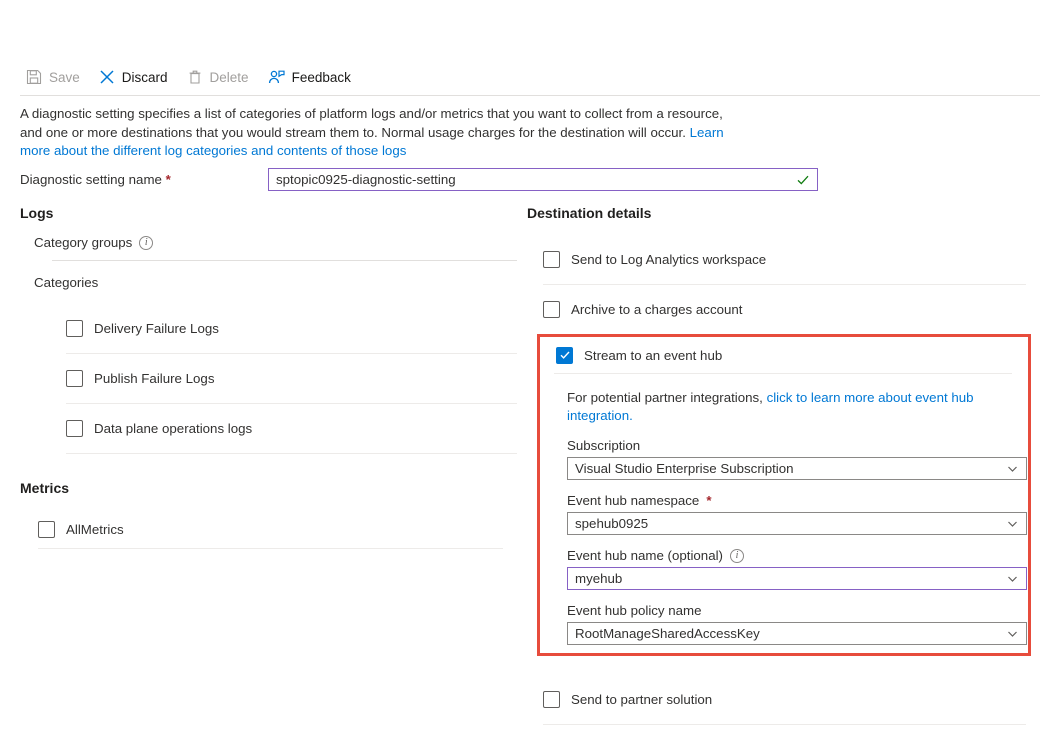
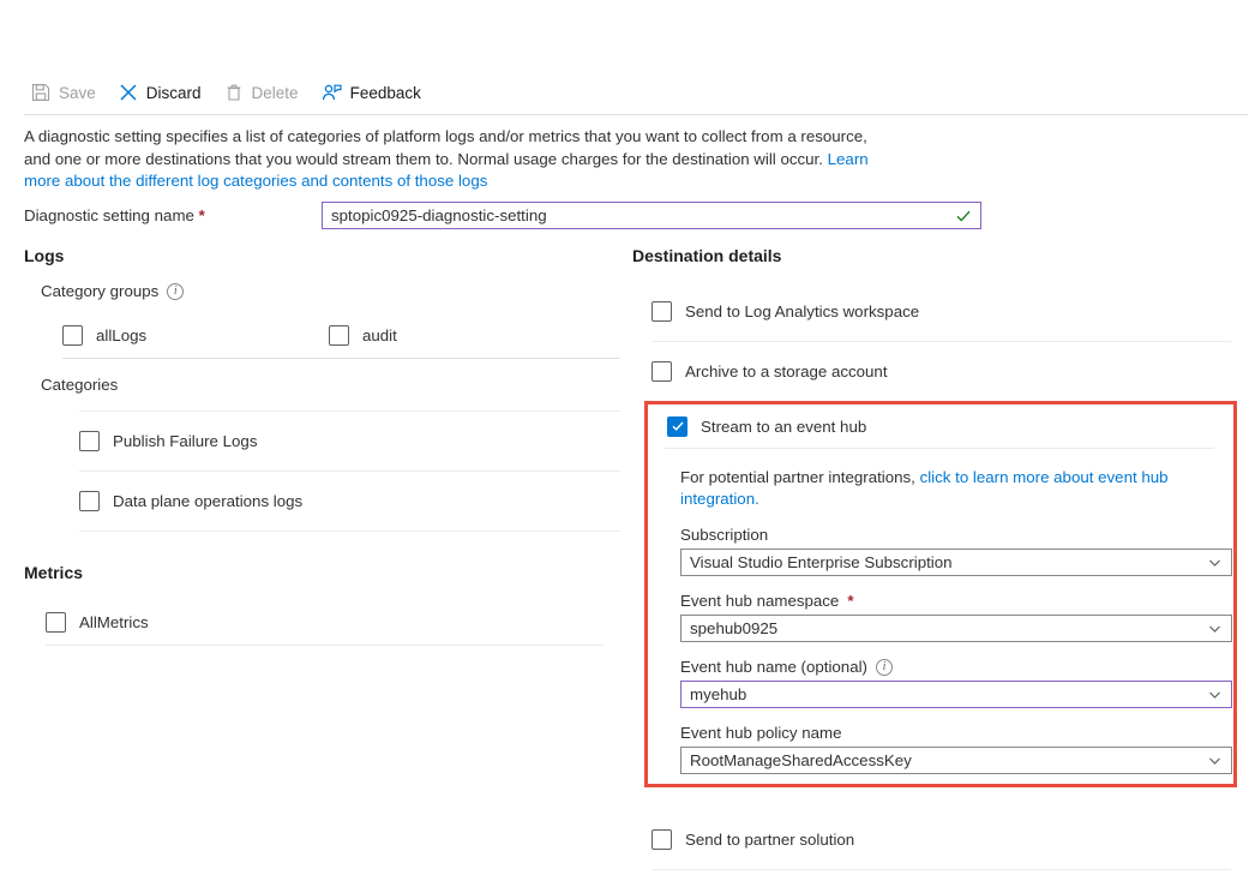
  Save
  Discard
  Delete
  Feedback
  A diagnostic setting specifies a list of categories of platform logs and/or metrics that you want to collect from a resource, and one or more destinations that you would stream them to. Normal usage charges for the destination will occur. Learn more about the different log categories and contents of those logs
  Diagnostic setting name *
  sptopic0925-diagnostic-setting
  Logs
  Category groups
  i
+ allLogs
+ audit
  Categories
- Delivery Failure Logs
  Publish Failure Logs
  Data plane operations logs
  Metrics
  AllMetrics
  Destination details
  Send to Log Analytics workspace
- Archive to a charges account
+ Archive to a storage account
  Stream to an event hub
  For potential partner integrations, click to learn more about event hub integration.
  Subscription
  Visual Studio Enterprise Subscription
  Event hub namespace
  *
  spehub0925
  Event hub name (optional)
  i
  myehub
  Event hub policy name
  RootManageSharedAccessKey
  Send to partner solution
